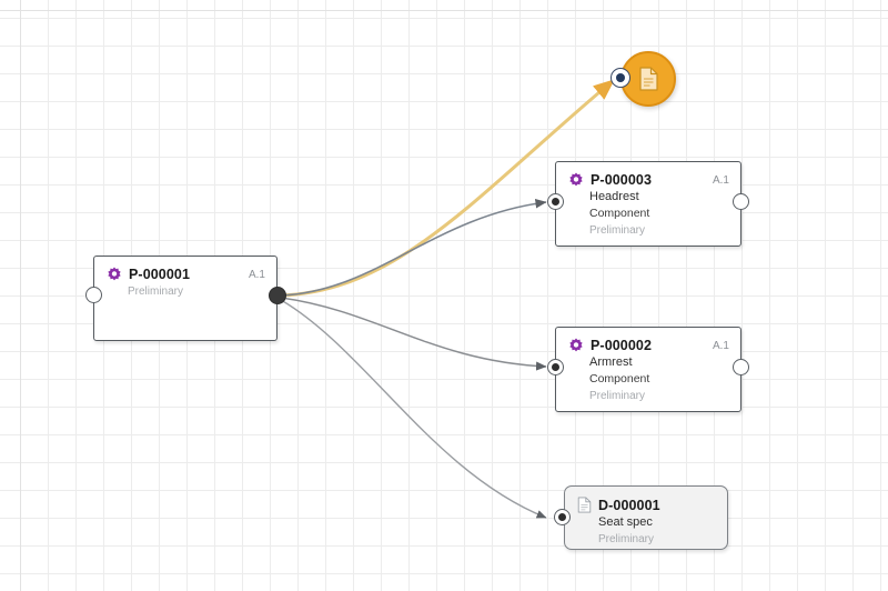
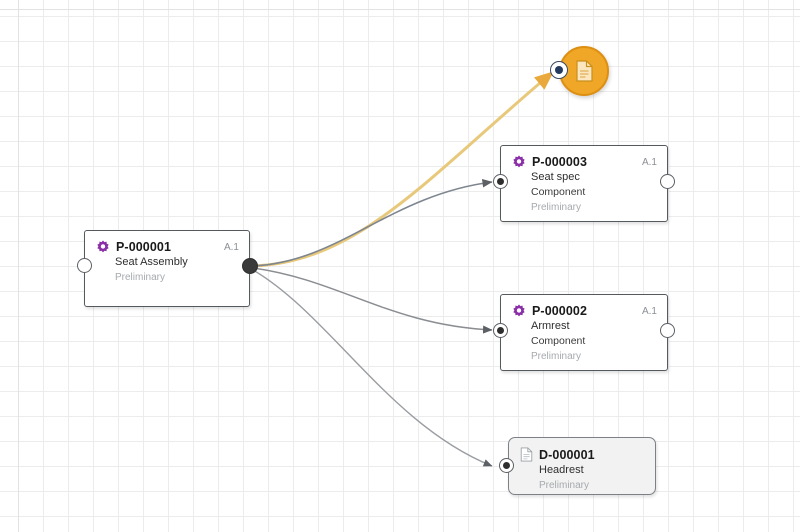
  P-000001
  A.1
+ Seat Assembly
  Preliminary
  P-000003
  A.1
- Headrest
+ Seat spec
  Component
  Preliminary
  P-000002
  A.1
  Armrest
  Component
  Preliminary
  D-000001
- Seat spec
+ Headrest
  Preliminary
